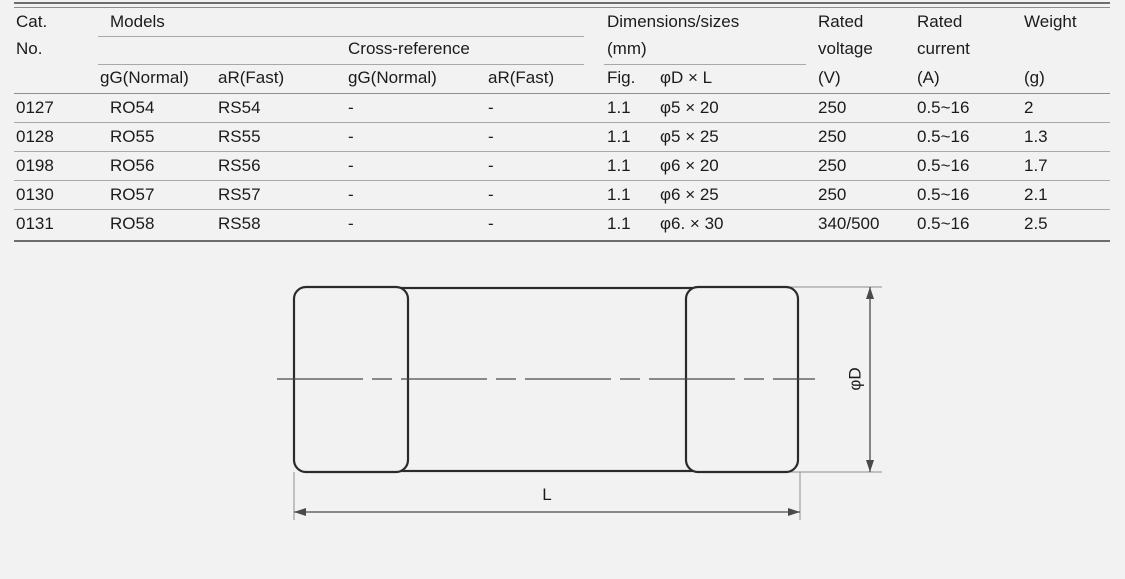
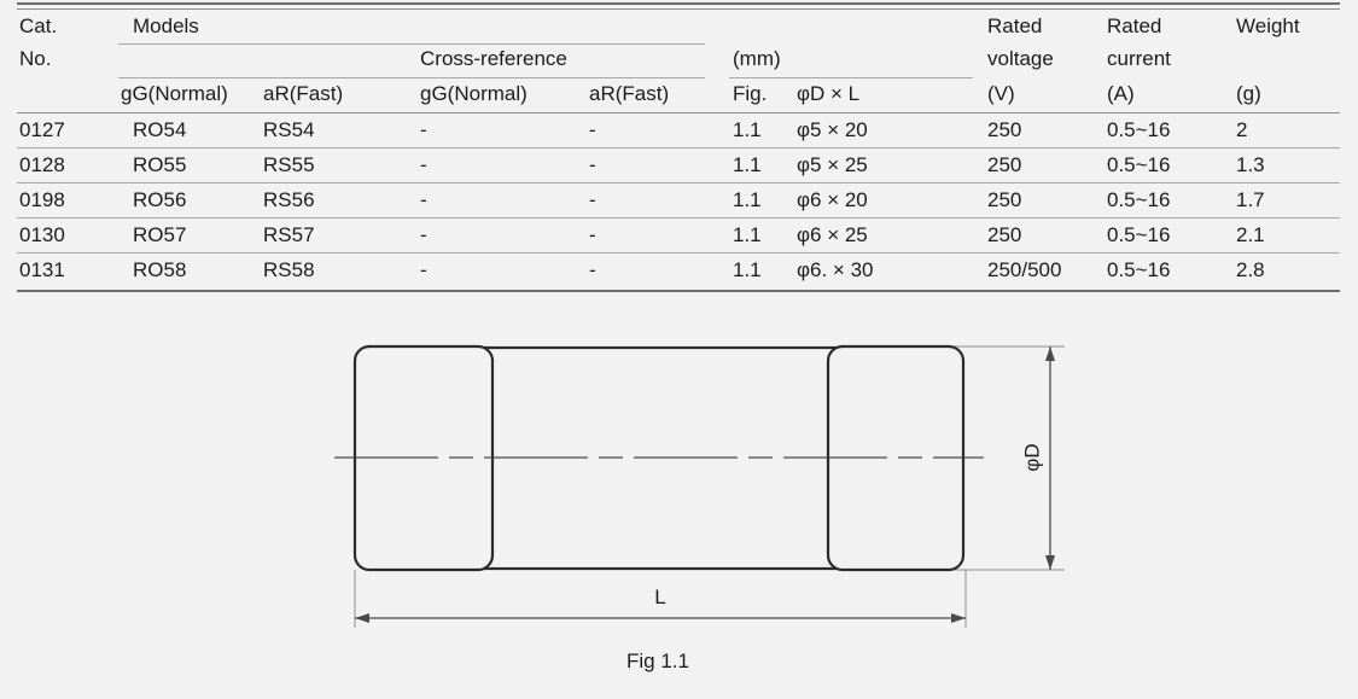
  Cat.
  Models
- Dimensions/sizes
  Rated
  Rated
  Weight
  No.
  Cross-reference
  (mm)
  voltage
  current
  gG(Normal)
  aR(Fast)
  gG(Normal)
  aR(Fast)
  Fig.
  φD × L
  (V)
  (A)
  (g)
  0127
  RO54
  RS54
  -
  -
  1.1
  φ5 × 20
  250
  0.5~16
  2
  0128
  RO55
  RS55
  -
  -
  1.1
  φ5 × 25
  250
  0.5~16
  1.3
  0198
  RO56
  RS56
  -
  -
  1.1
  φ6 × 20
  250
  0.5~16
  1.7
  0130
  RO57
  RS57
  -
  -
  1.1
  φ6 × 25
  250
  0.5~16
  2.1
  0131
  RO58
  RS58
  -
  -
  1.1
  φ6. × 30
- 340/500
+ 250/500
  0.5~16
- 2.5
+ 2.8
  L
+ Fig 1.1
